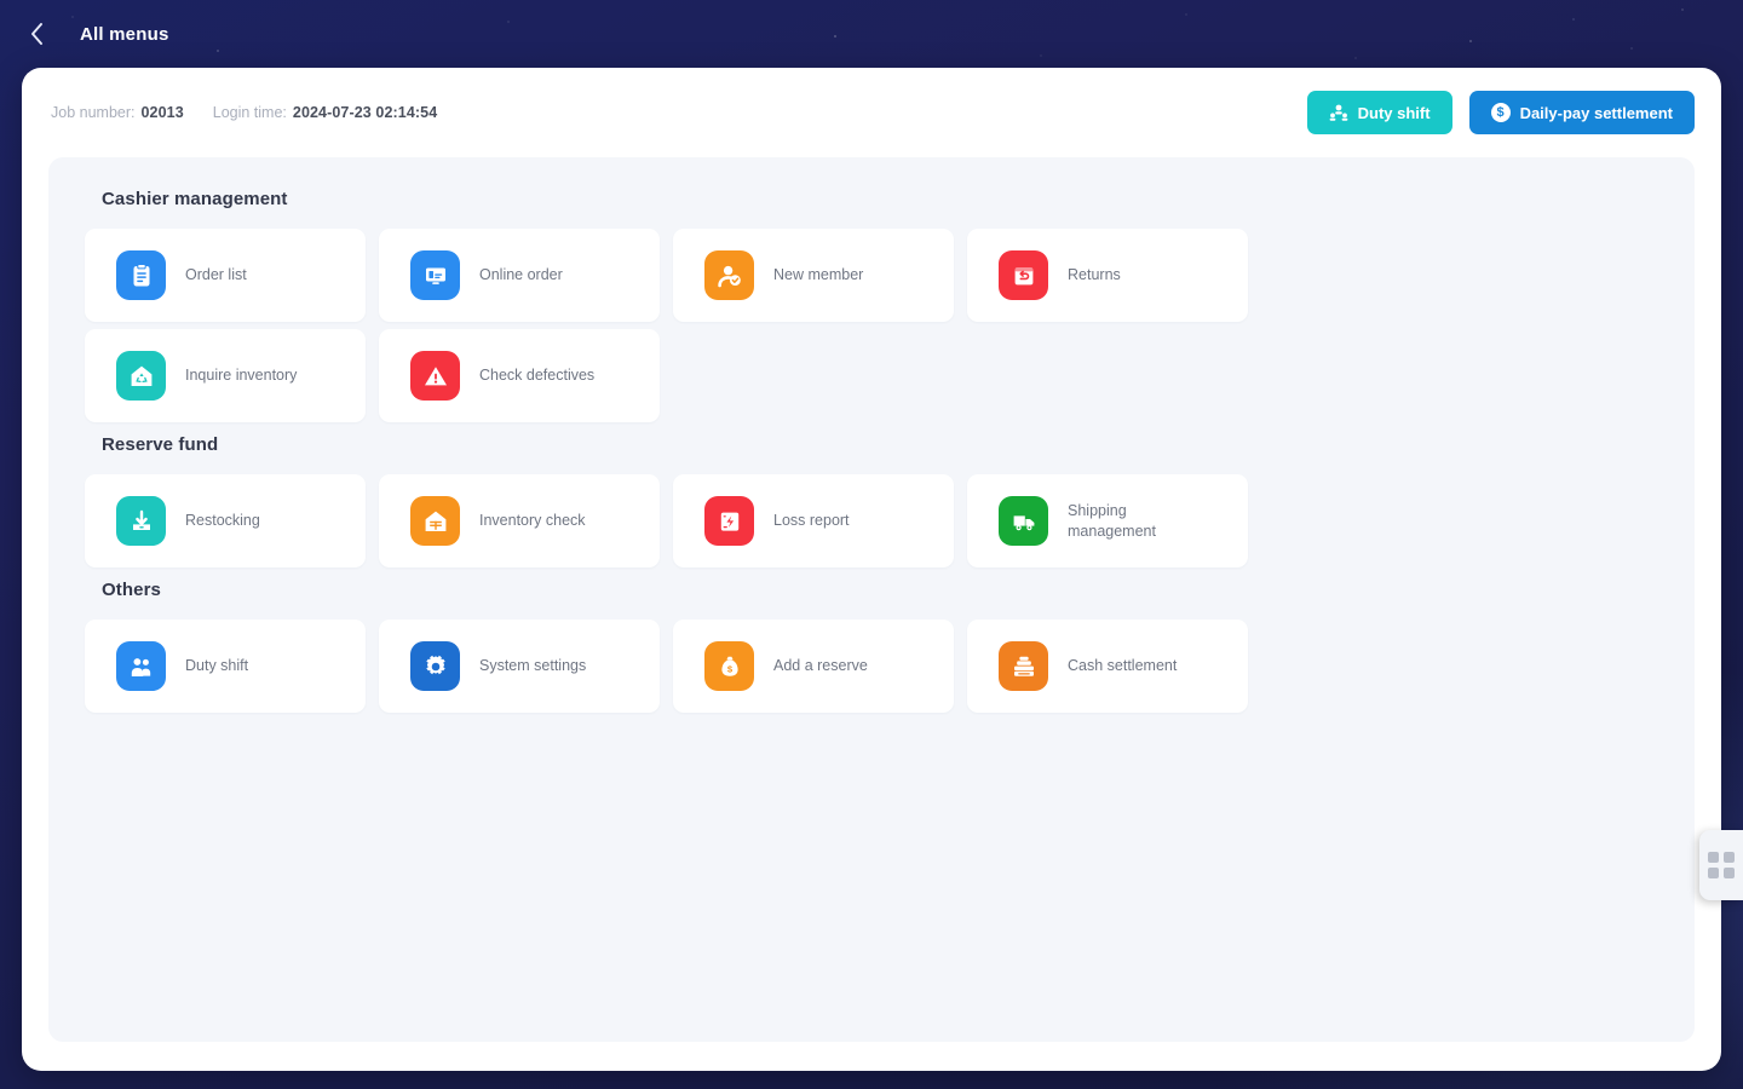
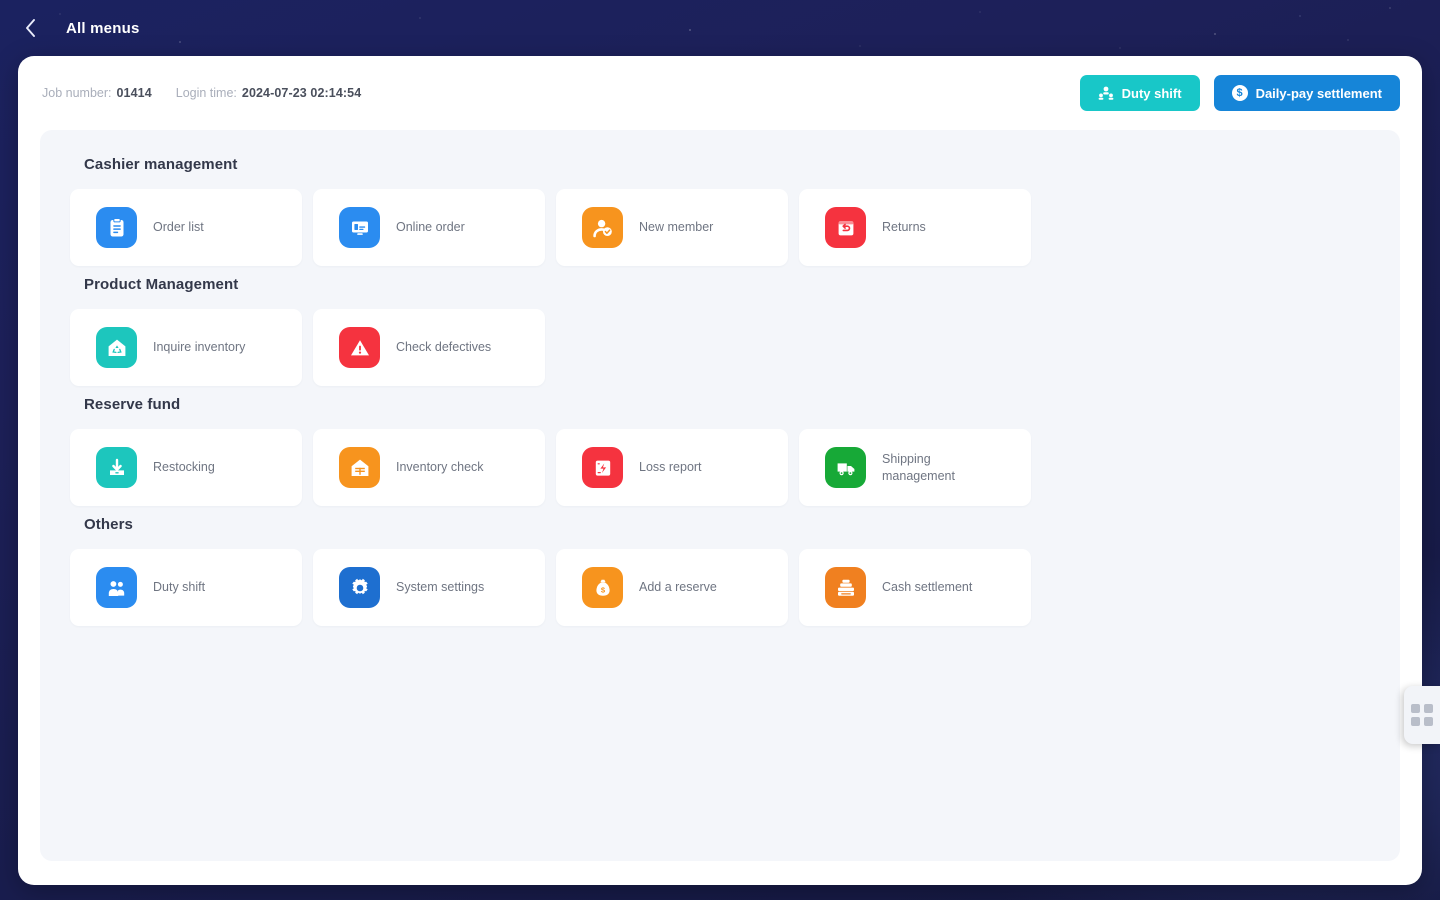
  All menus
  Job number:
- 02013
+ 01414
  Login time:
  2024-07-23 02:14:54
  Duty shift
  $
  Daily-pay settlement
  Cashier management
  Order list
  Online order
  New member
  Returns
+ Product Management
  Inquire inventory
  Check defectives
  Reserve fund
  Restocking
  Inventory check
  Loss report
  Shipping management
  Others
  Duty shift
  System settings
  $
  Add a reserve
  Cash settlement
